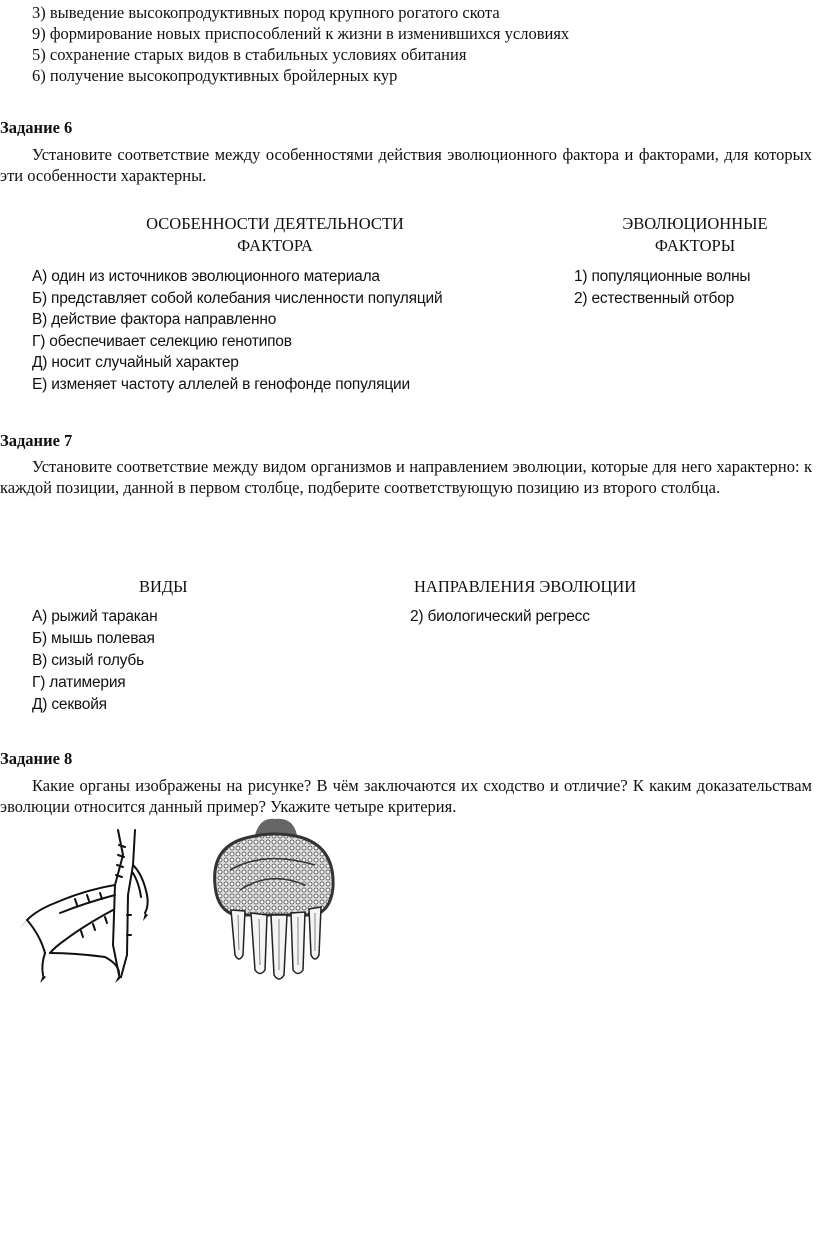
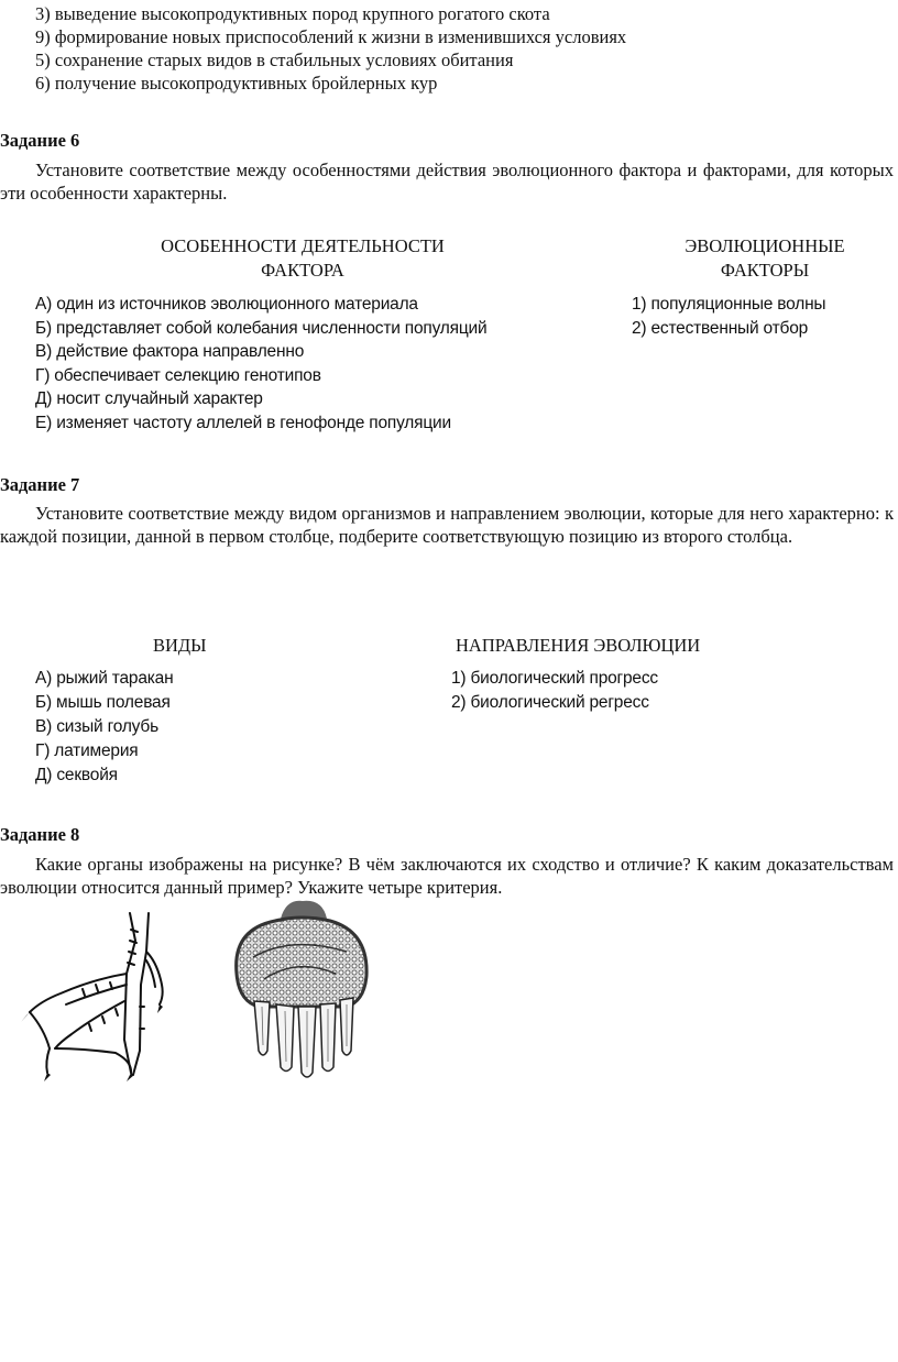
  3) выведение высокопродуктивных пород крупного рогатого скота
  9) формирование новых приспособлений к жизни в изменившихся условиях
  5) сохранение старых видов в стабильных условиях обитания
  6) получение высокопродуктивных бройлерных кур
  Задание 6
  Установите соответствие между особенностями действия эволюционного фактора и факторами, для которых эти особенности характерны.
  ОСОБЕННОСТИ ДЕЯТЕЛЬНОСТИ
  ФАКТОРА
  ЭВОЛЮЦИОННЫЕ
  ФАКТОРЫ
  А) один из источников эволюционного материала
  Б) представляет собой колебания численности популяций
  В) действие фактора направленно
  Г) обеспечивает селекцию генотипов
  Д) носит случайный характер
  Е) изменяет частоту аллелей в генофонде популяции
  1) популяционные волны
  2) естественный отбор
  Задание 7
  Установите соответствие между видом организмов и направлением эволюции, которые для него характерно: к каждой позиции, данной в первом столбце, подберите соответствующую позицию из второго столбца.
  ВИДЫ
  НАПРАВЛЕНИЯ ЭВОЛЮЦИИ
  А) рыжий таракан
  Б) мышь полевая
  В) сизый голубь
  Г) латимерия
  Д) секвойя
+ 1) биологический прогресс
  2) биологический регресс
  Задание 8
  Какие органы изображены на рисунке? В чём заключаются их сходство и отличие? К каким доказательствам эволюции относится данный пример? Укажите четыре критерия.
